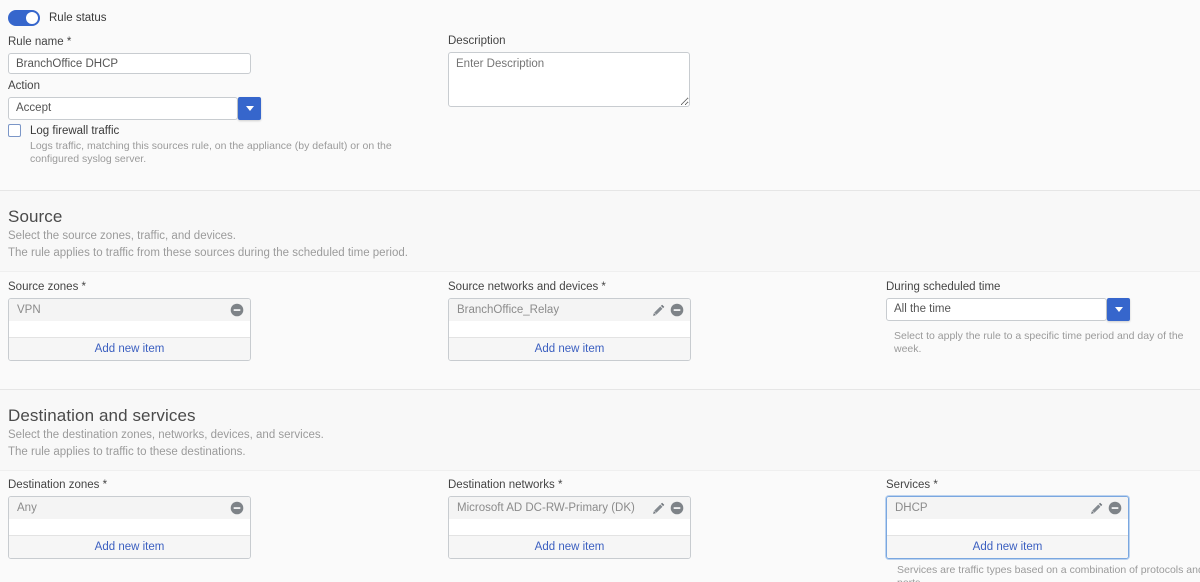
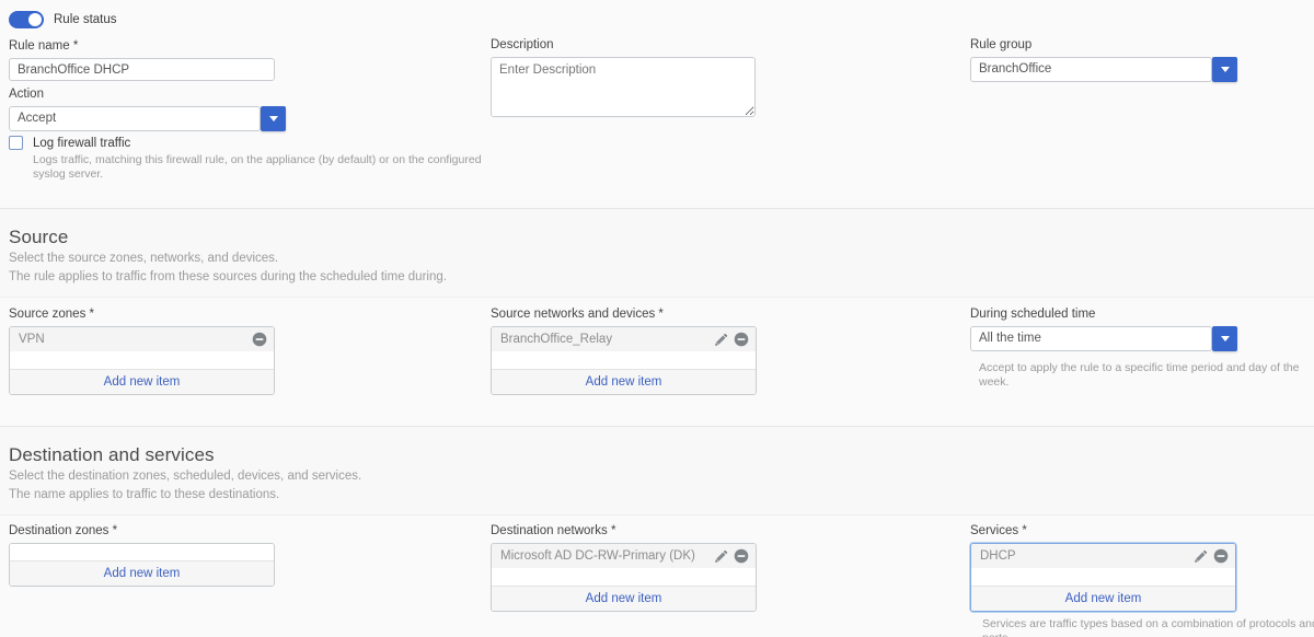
  Rule status
  Rule name *
  BranchOffice DHCP
  Action
  Accept
  Log firewall traffic
- Logs traffic, matching this sources rule, on the appliance (by default) or on the configured syslog server.
+ Logs traffic, matching this firewall rule, on the appliance (by default) or on the configured syslog server.
  Description
  Enter Description
+ Rule group
+ BranchOffice
  Source
- Select the source zones, traffic, and devices.
+ Select the source zones, networks, and devices.
- The rule applies to traffic from these sources during the scheduled time period.
+ The rule applies to traffic from these sources during the scheduled time during.
  Source zones *
  VPN
  Add new item
  Source networks and devices *
  BranchOffice_Relay
  Add new item
  During scheduled time
  All the time
- Select to apply the rule to a specific time period and day of the week.
+ Accept to apply the rule to a specific time period and day of the week.
  Destination and services
- Select the destination zones, networks, devices, and services.
+ Select the destination zones, scheduled, devices, and services.
- The rule applies to traffic to these destinations.
+ The name applies to traffic to these destinations.
  Destination zones *
- Any
  Add new item
  Destination networks *
  Microsoft AD DC-RW-Primary (DK)
  Add new item
  Services *
  DHCP
  Add new item
  Services are traffic types based on a combination of protocols an
